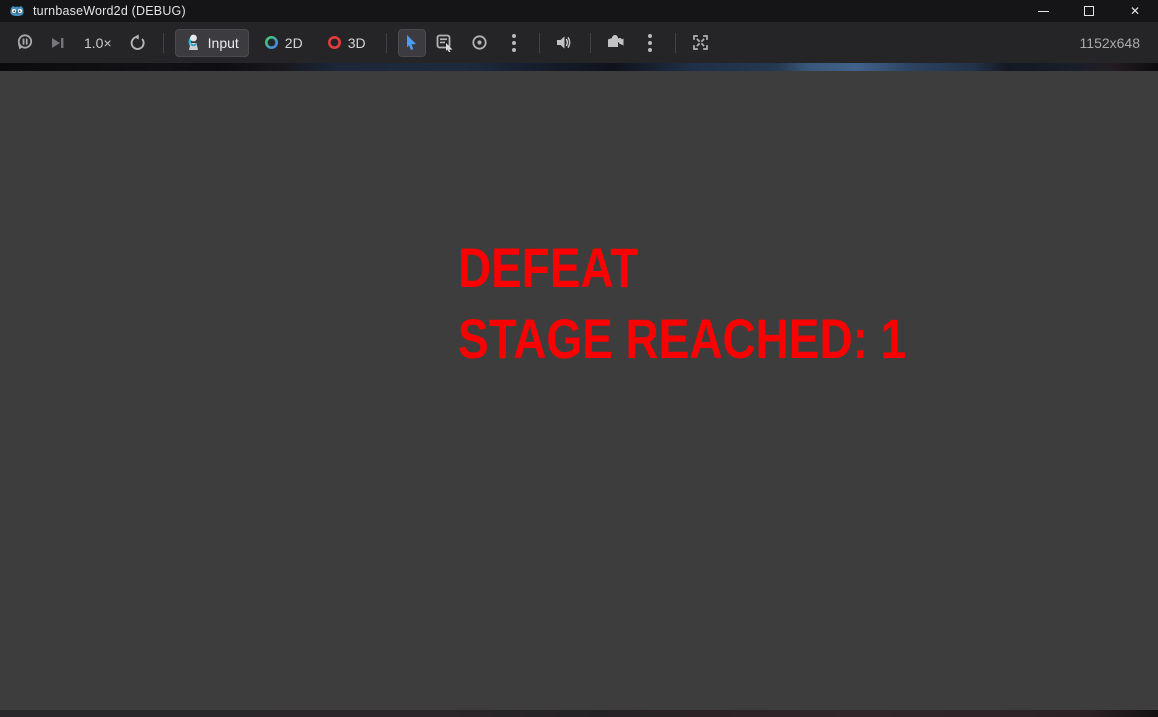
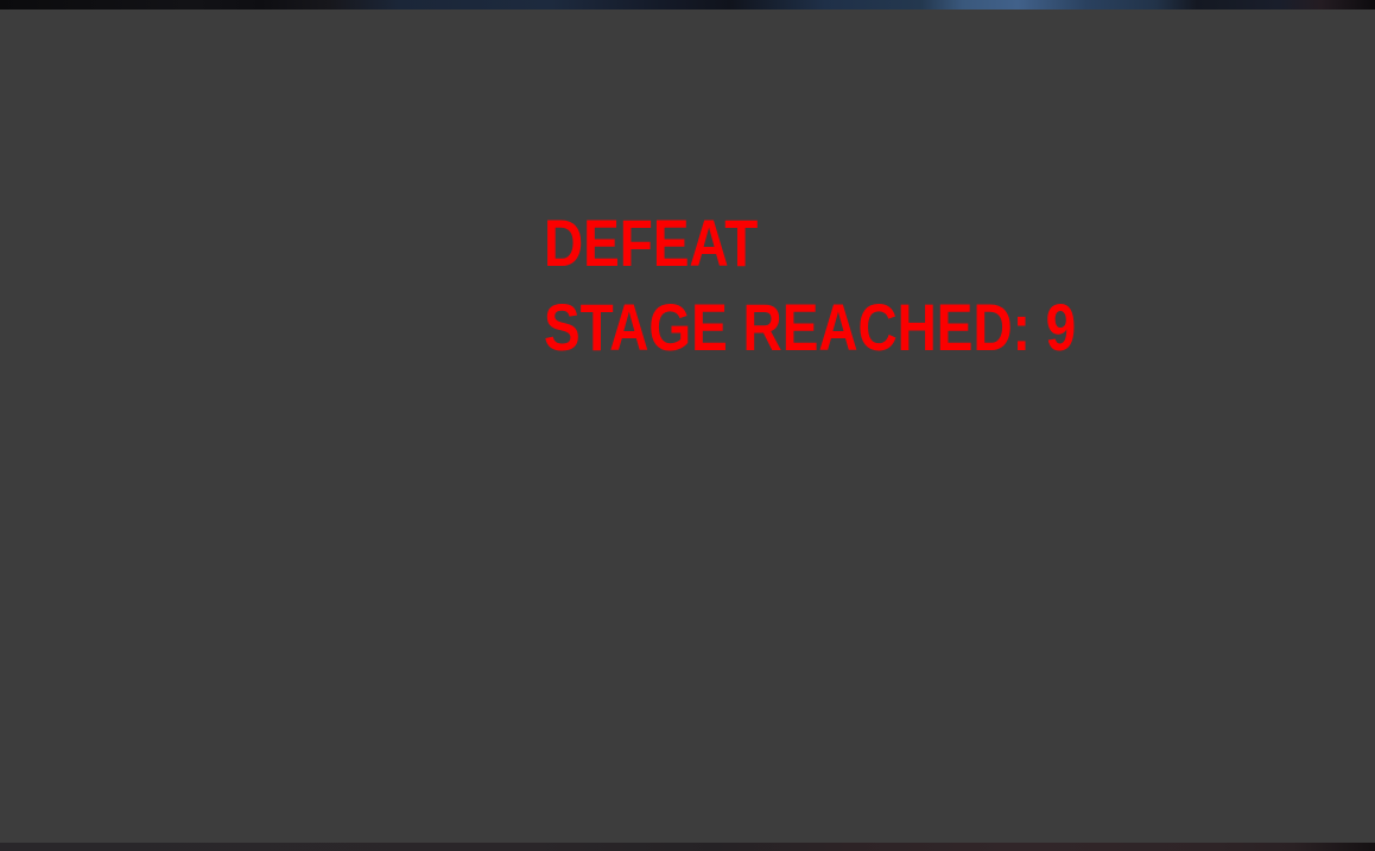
- turnbaseWord2d (DEBUG)
- ✕
- 1.0×
- Input
- 2D
- 3D
- 1152x648
  DEFEAT
- STAGE REACHED: 1
+ STAGE REACHED: 9
